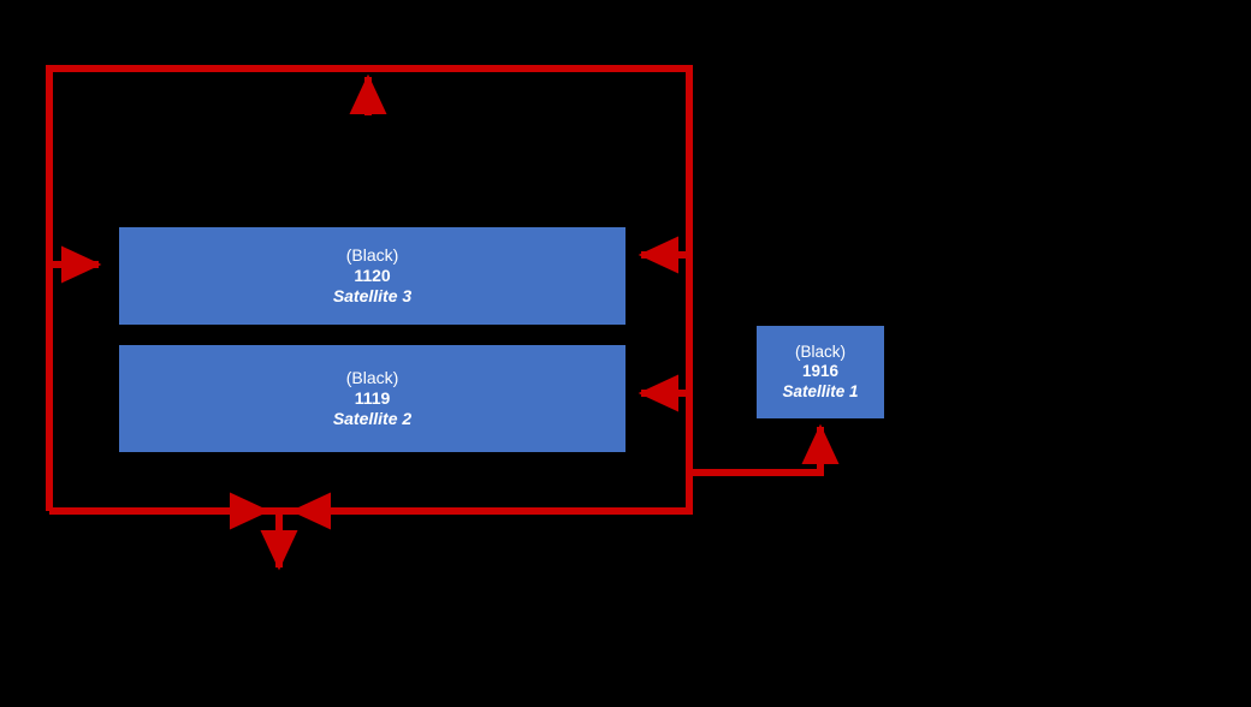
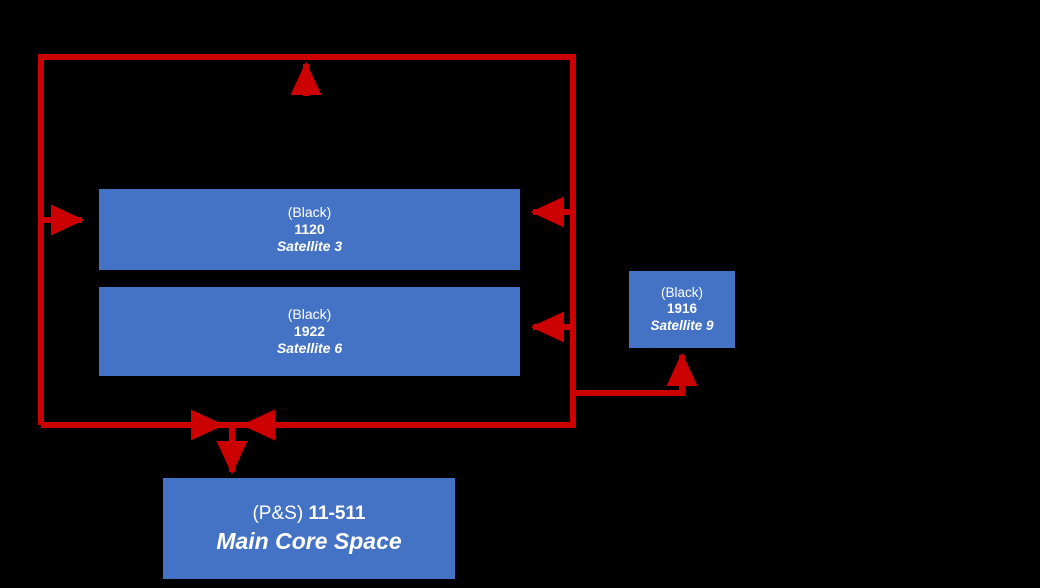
  (Black)
  1120
  Satellite 3
  (Black)
- 1119
+ 1922
- Satellite 2
+ Satellite 6
  (Black)
  1916
- Satellite 1
+ Satellite 9
+ (P&S) 11-511
+ Main Core Space
